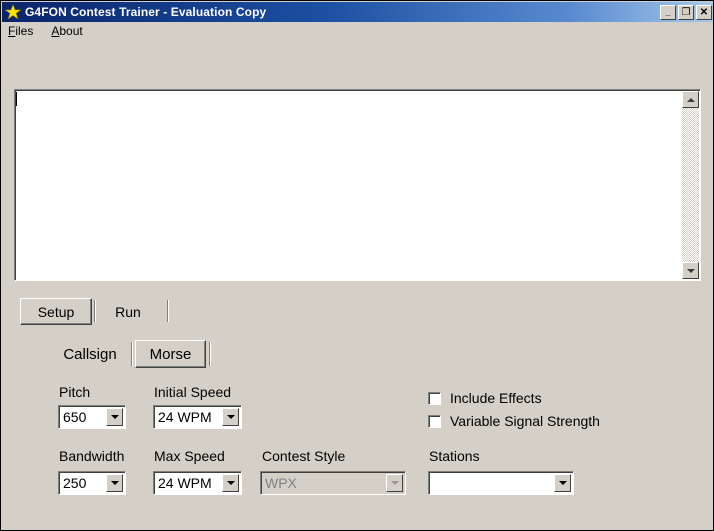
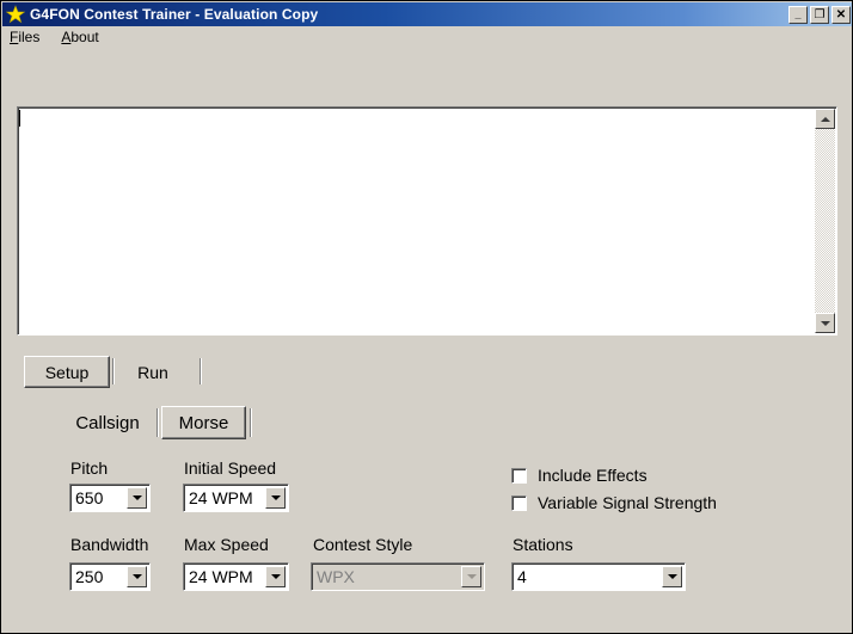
  G4FON Contest Trainer - Evaluation Copy
  _
  ❐
  ✕
  Files
  About
  Setup
  Run
  Callsign
  Morse
  Pitch
  650
  Initial Speed
  24 WPM
  Include Effects
  Variable Signal Strength
  Bandwidth
  250
  Max Speed
  24 WPM
  Contest Style
  WPX
  Stations
+ 4
